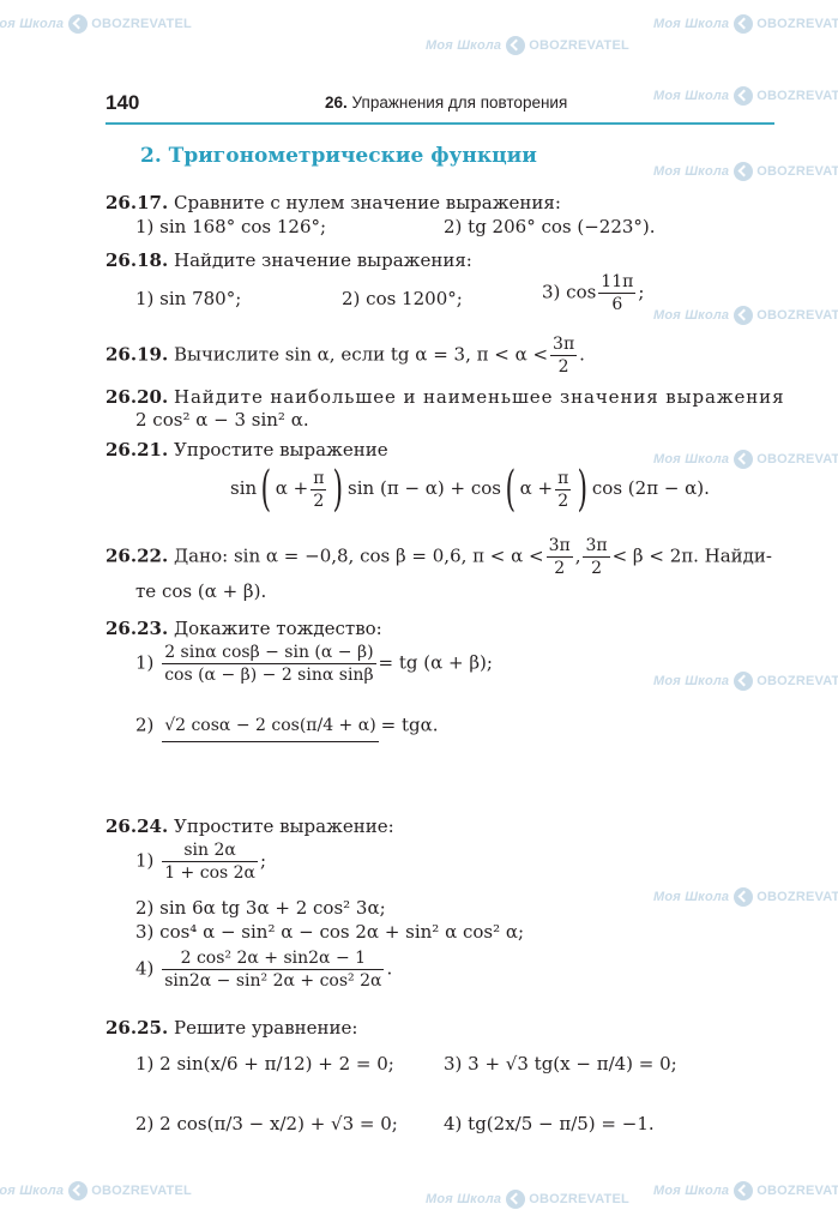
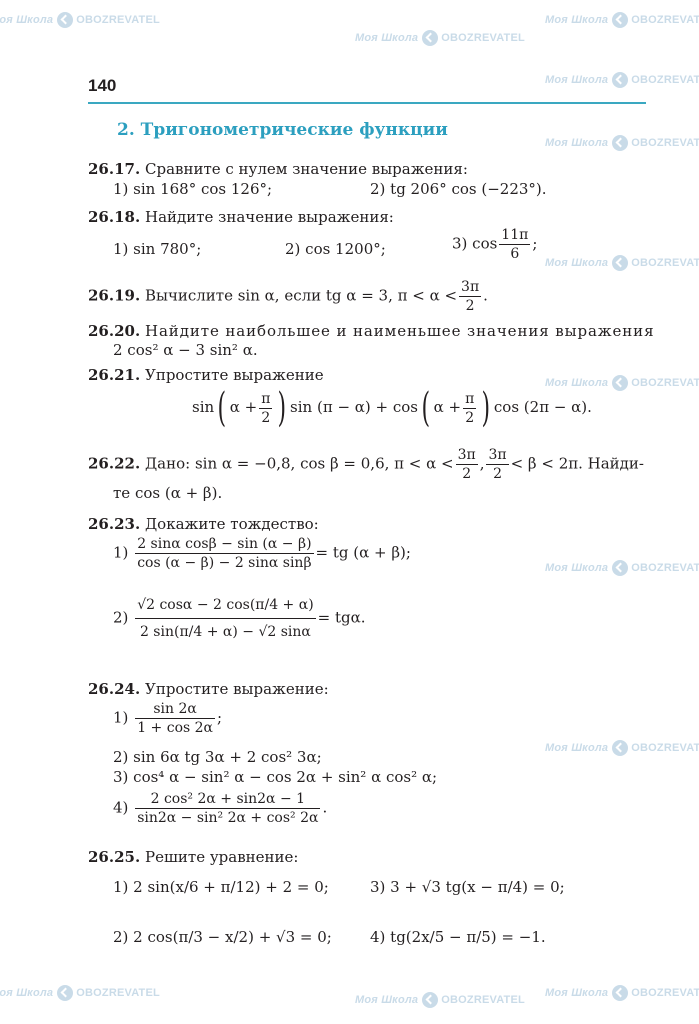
  оя Школа OBOZREVATEL
  Моя Школа OBOZREVATEL
  Моя Школа OBOZREVAT
  Моя Школа OBOZREVAT
  Моя Школа OBOZREVAT
  Моя Школа OBOZREVAT
  Моя Школа OBOZREVAT
  Моя Школа OBOZREVAT
  Моя Школа OBOZREVAT
  Моя Школа OBOZREVAT
  Моя Школа OBOZREVATEL
  оя Школа OBOZREVATEL
  140
- 26. Упражнения для повторения
  2. Тригонометрические функции
  26.17. Сравните с нулем значение выражения:
  1) sin 168° cos 126°;
  2) tg 206° cos (−223°).
  26.18. Найдите значение выражения:
  1) sin 780°;
  2) cos 1200°;
  3) cos
  11π
  6
  ;
  26.19. Вычислите sin α, если tg α = 3, π < α <
  3π
  2
  .
  26.20. Найдите наибольшее и наименьшее значения выражения
  2 cos² α − 3 sin² α.
  26.21. Упростите выражение
  sin ( α +
  π
  2
  ) sin (π − α) + cos ( α +
  π
  2
  ) cos (2π − α).
  26.22. Дано: sin α = −0,8, cos β = 0,6, π < α <
  3π
  2
  ,
  3π
  2
  < β < 2π. Найди-
  те cos (α + β).
  26.23. Докажите тождество:
  1)
  2 sinα cosβ − sin (α − β)
  cos (α − β) − 2 sinα sinβ
  = tg (α + β);
  2)
  √2 cosα − 2 cos(π/4 + α)
+ 2 sin(π/4 + α) − √2 sinα
  = tgα.
  26.24. Упростите выражение:
  1)
  sin 2α
  1 + cos 2α
  ;
  2) sin 6α tg 3α + 2 cos² 3α;
  3) cos⁴ α − sin² α − cos 2α + sin² α cos² α;
  4)
  2 cos² 2α + sin2α − 1
  sin2α − sin² 2α + cos² 2α
  .
  26.25. Решите уравнение:
  1) 2 sin(x/6 + π/12) + 2 = 0;
  3) 3 + √3 tg(x − π/4) = 0;
  2) 2 cos(π/3 − x/2) + √3 = 0;
  4) tg(2x/5 − π/5) = −1.
